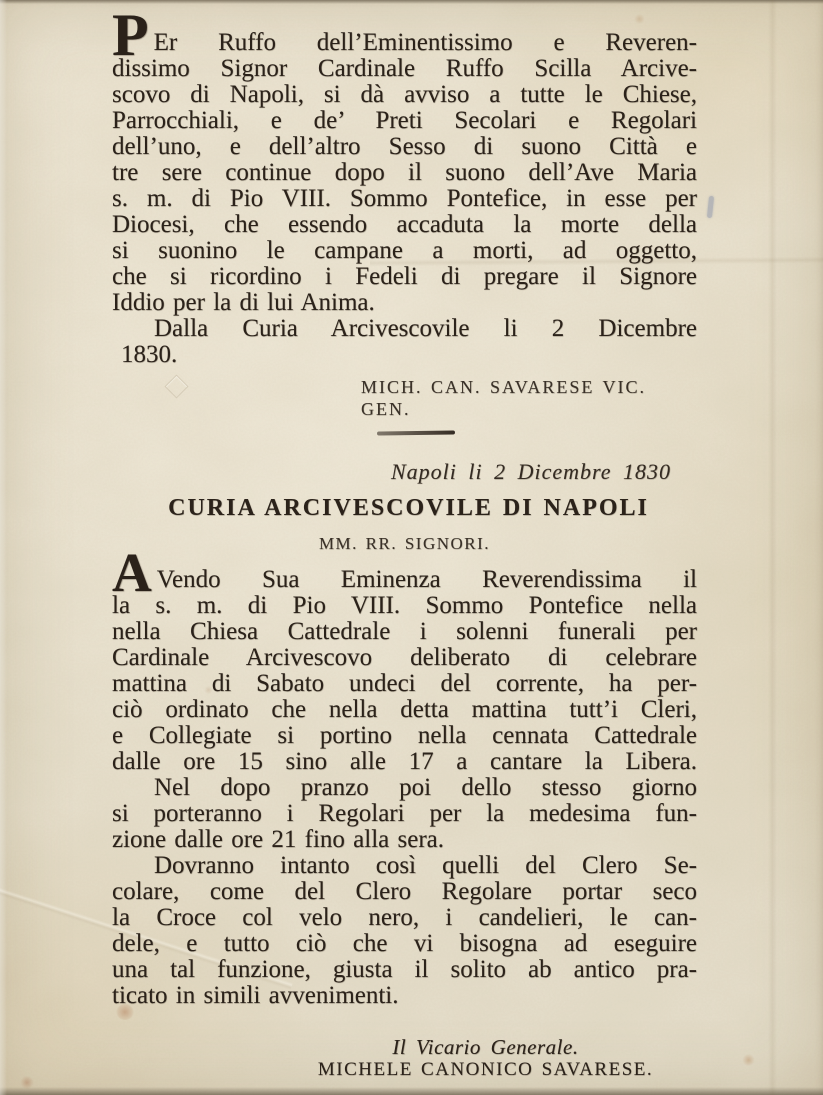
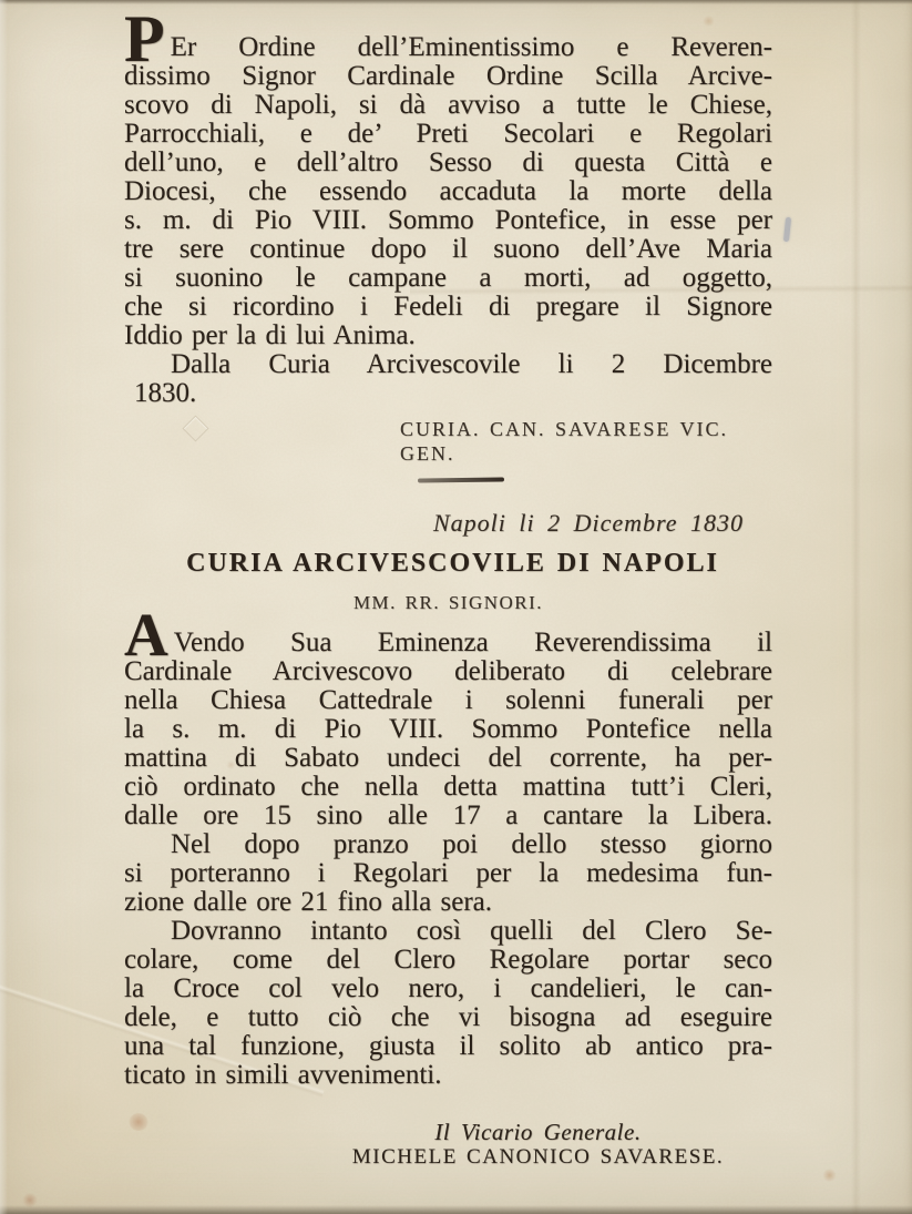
- P Er Ruffo dell’Eminentissimo e Reveren-
+ P Er Ordine dell’Eminentissimo e Reveren-
- dissimo Signor Cardinale Ruffo Scilla Arcive-
+ dissimo Signor Cardinale Ordine Scilla Arcive-
  scovo di Napoli, si dà avviso a tutte le Chiese,
  Parrocchiali, e de’ Preti Secolari e Regolari
- dell’uno, e dell’altro Sesso di suono Città e
+ dell’uno, e dell’altro Sesso di questa Città e
- tre sere continue dopo il suono dell’Ave Maria
+ Diocesi, che essendo accaduta la morte della
  s. m. di Pio VIII. Sommo Pontefice, in esse per
- Diocesi, che essendo accaduta la morte della
+ tre sere continue dopo il suono dell’Ave Maria
  si suonino le campane a morti, ad oggetto,
  che si ricordino i Fedeli di pregare il Signore
  Iddio per la di lui Anima.
  Dalla Curia Arcivescovile li 2 Dicembre
  1830.
- MICH. CAN. SAVARESE VIC. GEN.
+ CURIA. CAN. SAVARESE VIC. GEN.
  Napoli li 2 Dicembre 1830
  CURIA ARCIVESCOVILE DI NAPOLI
  MM. RR. SIGNORI.
  A Vendo Sua Eminenza Reverendissima il
- la s. m. di Pio VIII. Sommo Pontefice nella
+ Cardinale Arcivescovo deliberato di celebrare
  nella Chiesa Cattedrale i solenni funerali per
- Cardinale Arcivescovo deliberato di celebrare
+ la s. m. di Pio VIII. Sommo Pontefice nella
  mattina di Sabato undeci del corrente, ha per-
  ciò ordinato che nella detta mattina tutt’i Cleri,
- e Collegiate si portino nella cennata Cattedrale
  dalle ore 15 sino alle 17 a cantare la Libera.
  Nel dopo pranzo poi dello stesso giorno
  si porteranno i Regolari per la medesima fun-
  zione dalle ore 21 fino alla sera.
  Dovranno intanto così quelli del Clero Se-
  colare, come del Clero Regolare portar seco
  la Croce col velo nero, i candelieri, le can-
  dele, e tutto ciò che vi bisogna ad eseguire
  una tal funzione, giusta il solito ab antico pra-
  ticato in simili avvenimenti.
  Il Vicario Generale.
  MICHELE CANONICO SAVARESE.
